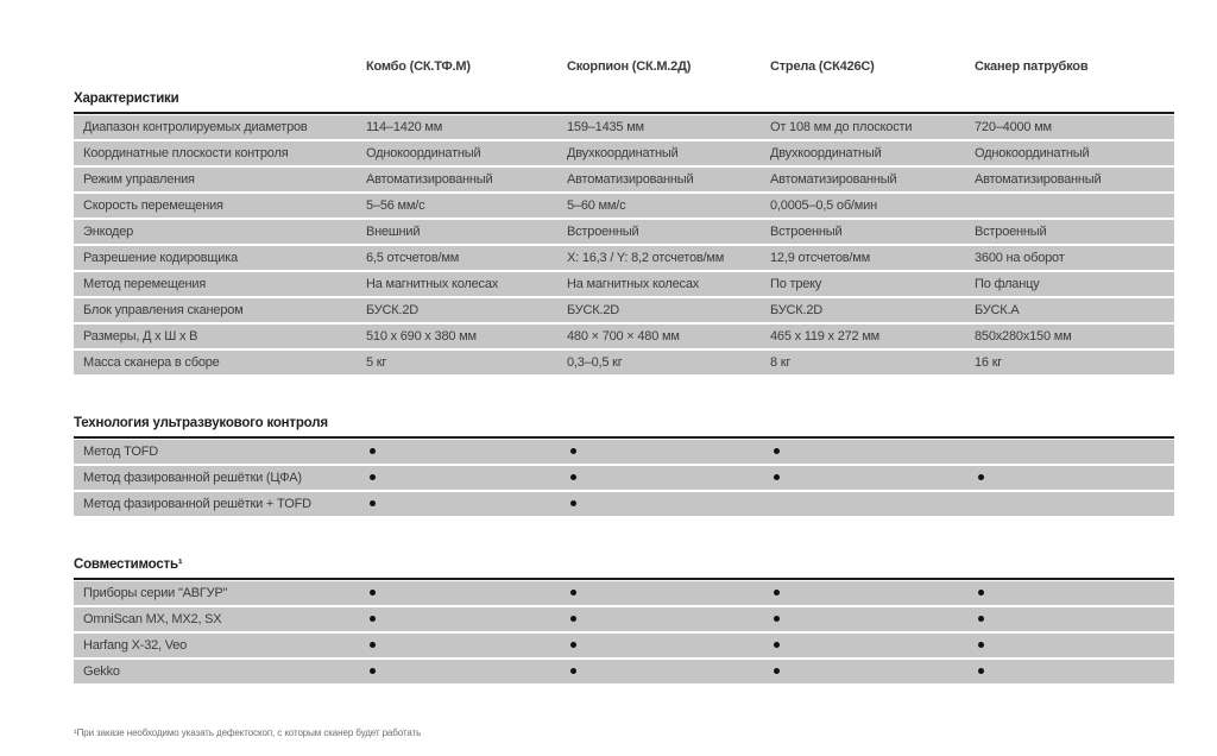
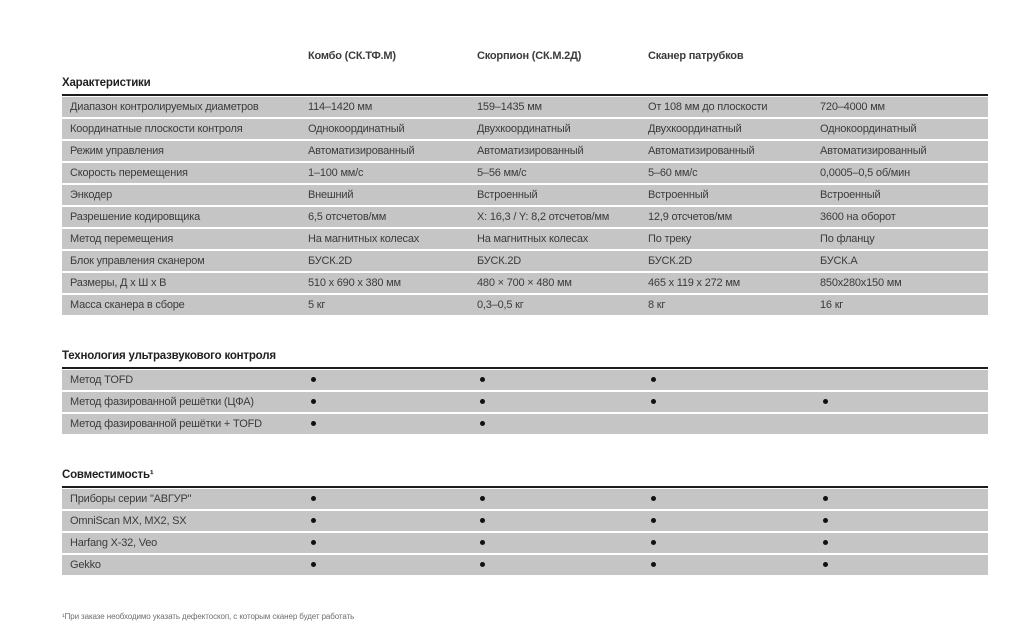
  Комбо (СК.ТФ.М)
  Скорпион (СК.М.2Д)
- Стрела (СК426С)
  Сканер патрубков
  Характеристики
  Диапазон контролируемых диаметров
  114–1420 мм
  159–1435 мм
  От 108 мм до плоскости
  720–4000 мм
  Координатные плоскости контроля
  Однокоординатный
  Двухкоординатный
  Двухкоординатный
  Однокоординатный
  Режим управления
  Автоматизированный
  Автоматизированный
  Автоматизированный
  Автоматизированный
  Скорость перемещения
+ 1–100 мм/с
  5–56 мм/с
  5–60 мм/с
  0,0005–0,5 об/мин
  Энкодер
  Внешний
  Встроенный
  Встроенный
  Встроенный
  Разрешение кодировщика
  6,5 отсчетов/мм
  X: 16,3 / Y: 8,2 отсчетов/мм
  12,9 отсчетов/мм
  3600 на оборот
  Метод перемещения
  На магнитных колесах
  На магнитных колесах
  По треку
  По фланцу
  Блок управления сканером
  БУСК.2D
  БУСК.2D
  БУСК.2D
  БУСК.А
  Размеры, Д х Ш х В
  510 x 690 x 380 мм
  480 × 700 × 480 мм
  465 x 119 x 272 мм
  850x280x150 мм
  Масса сканера в сборе
  5 кг
  0,3–0,5 кг
  8 кг
  16 кг
  Технология ультразвукового контроля
  Метод TOFD
  Метод фазированной решётки (ЦФА)
  Метод фазированной решётки + TOFD
  Совместимость¹
  Приборы серии "АВГУР"
  OmniScan MX, MX2, SX
  Harfang X-32, Veo
  Gekko
  ¹При заказе необходимо указать дефектоскоп, с которым сканер будет работать
